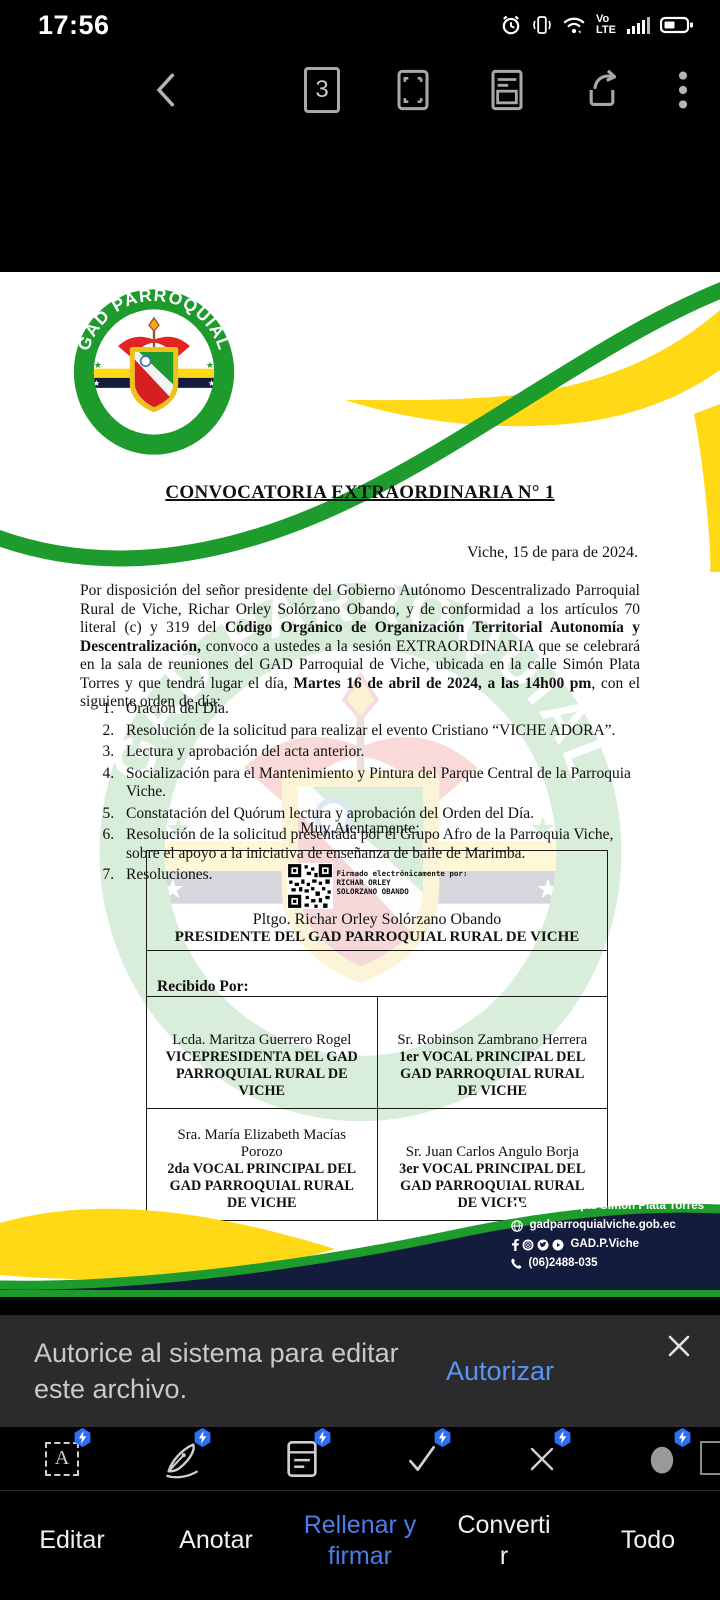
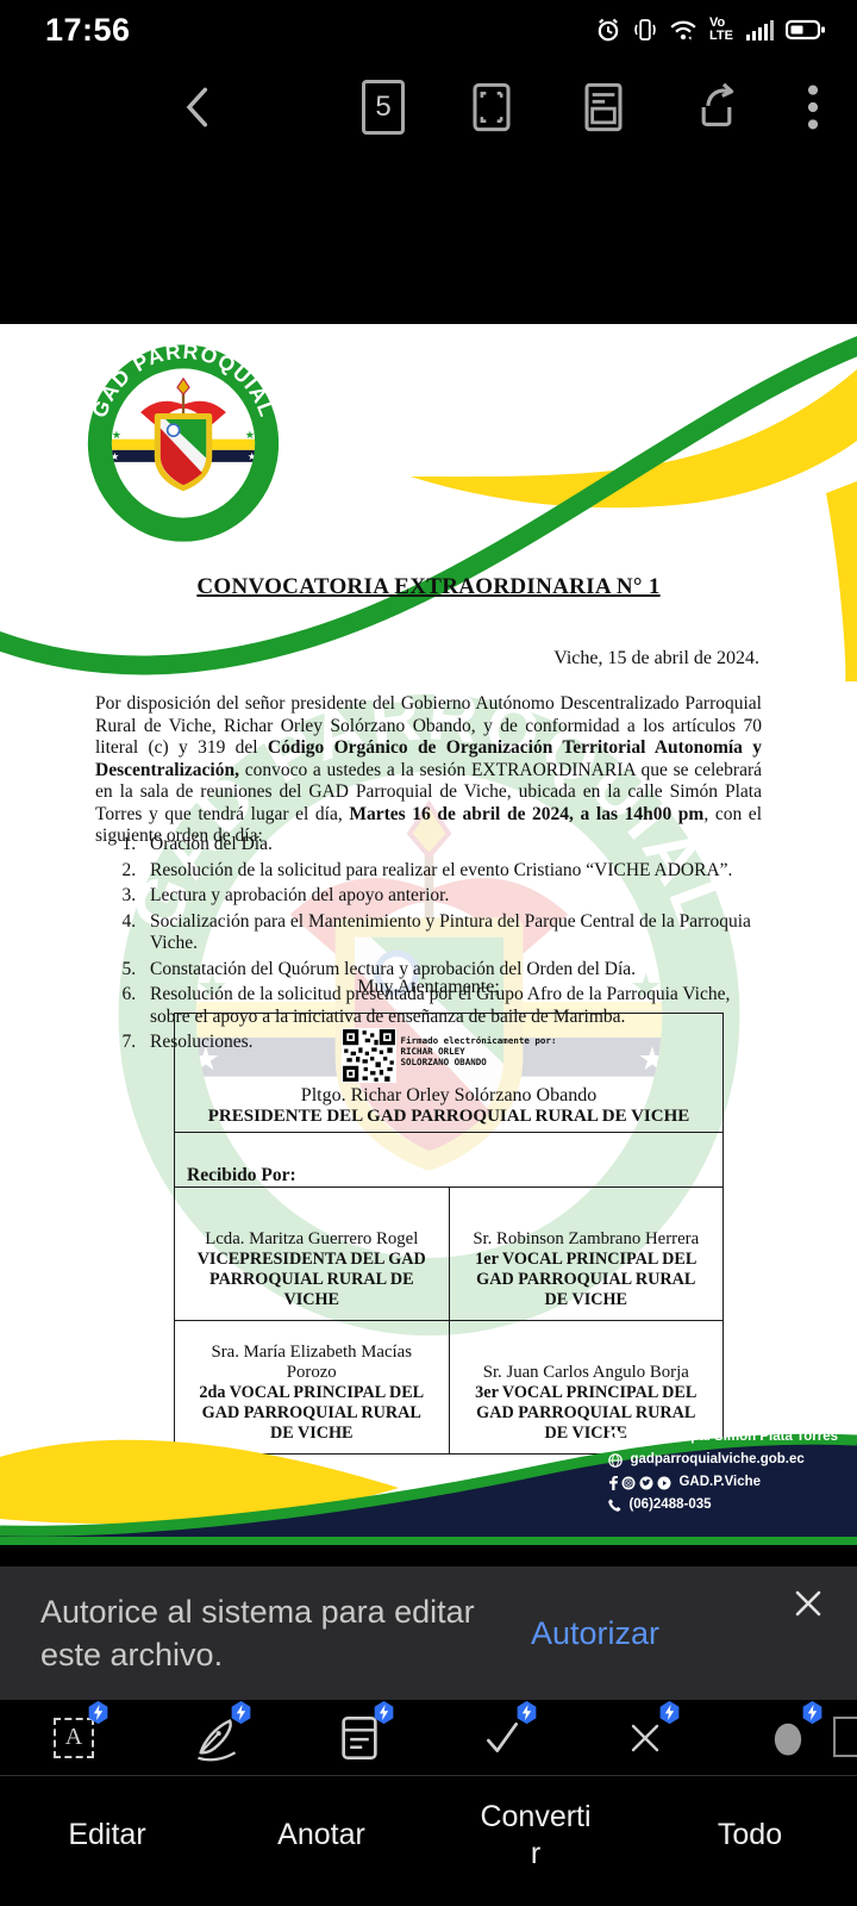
  17:56
  Vo
  LTE
- 3
+ 5
  CONVOCATORIA EXTRAORDINARIA N° 1
- Viche, 15 de para de 2024.
+ Viche, 15 de abril de 2024.
  Por disposición del señor presidente del Gobierno Autónomo Descentralizado Parroquial Rural de Viche, Richar Orley Solórzano Obando, y de conformidad a los artículos 70 literal (c) y 319 del Código Orgánico de Organización Territorial Autonomía y Descentralización, convoco a ustedes a la sesión EXTRAORDINARIA que se celebrará en la sala de reuniones del GAD Parroquial de Viche, ubicada en la calle Simón Plata Torres y que tendrá lugar el día, Martes 16 de abril de 2024, a las 14h00 pm, con el siguiente orden de día:
  Oración del Día.
  Resolución de la solicitud para realizar el evento Cristiano “VICHE ADORA”.
- Lectura y aprobación del acta anterior.
+ Lectura y aprobación del apoyo anterior.
  Socialización para el Mantenimiento y Pintura del Parque Central de la Parroquia Viche.
  Constatación del Quórum lectura y aprobación del Orden del Día.
  Resolución de la solicitud presentada por el Grupo Afro de la Parroquia Viche, sobre el apoyo a la iniciativa de enseñanza de baile de Marimba.
  Resoluciones.
  Muy Atentamente;
  Firmado electrónicamente por: RICHAR ORLEY SOLORZANO OBANDO Pltgo. Richar Orley Solórzano Obando PRESIDENTE DEL GAD PARROQUIAL RURAL DE VICHE
  Recibido Por:
  Lcda. Maritza Guerrero Rogel VICEPRESIDENTA DEL GAD PARROQUIAL RURAL DE VICHE	Sr. Robinson Zambrano Herrera 1er VOCAL PRINCIPAL DEL GAD PARROQUIAL RURAL DE VICHE
  Sra. María Elizabeth Macías Porozo 2da VOCAL PRINCIPAL DEL GAD PARROQUIAL RURAL DE VICHE	Sr. Juan Carlos Angulo Borja 3er VOCAL PRINCIPAL DEL GAD PARROQUIAL RURAL DE VICHE
  Av. Principal Simón Plata Torres
  gadparroquialviche.gob.ec
  GAD.P.Viche
  (06)2488-035
  Autorice al sistema para editar este archivo.
  Autorizar
  A
  Editar
  Anotar
- Rellenar y firmar
  Convertir
  Todo
